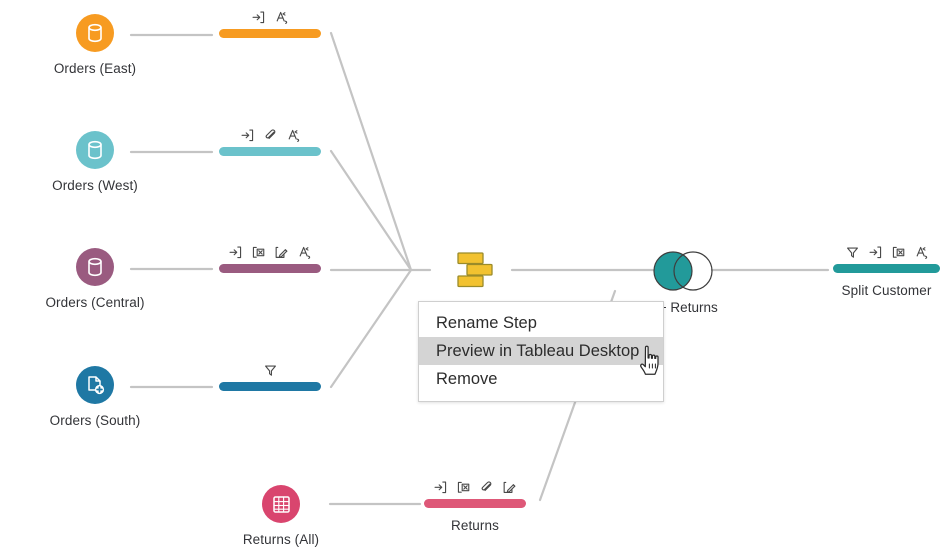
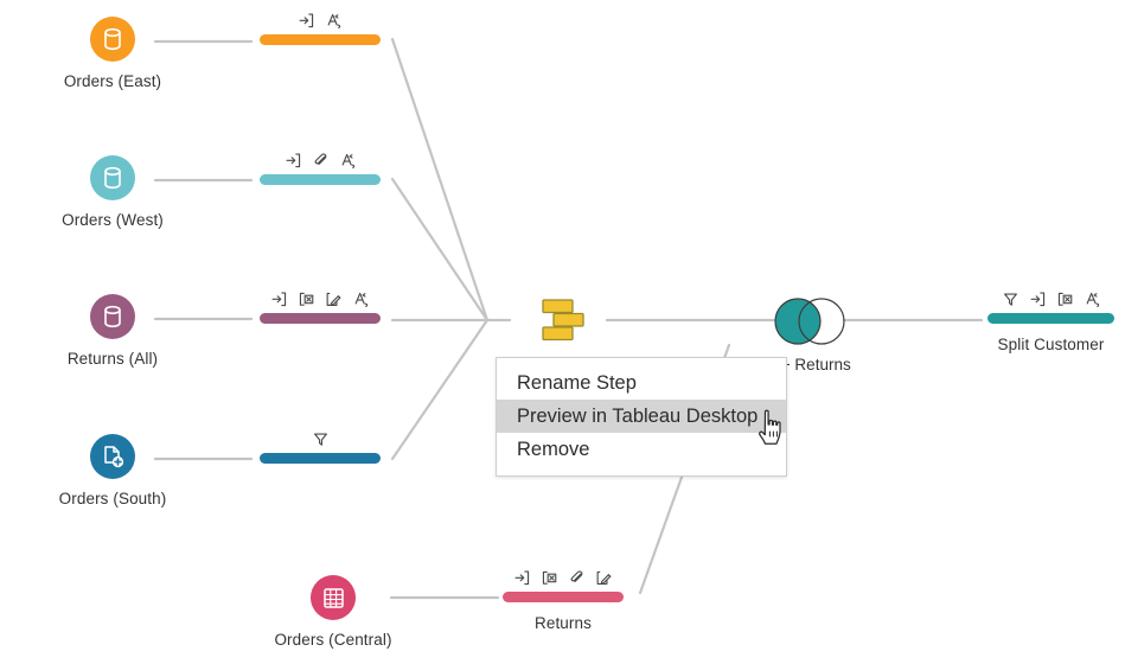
  Orders (East)
  Orders (West)
- Orders (Central)
+ Returns (All)
  Orders (South)
- Returns (All)
+ Orders (Central)
  Returns
  Split Customer
  Returns
  Rename Step
  Preview in Tableau Desktop
  Remove
